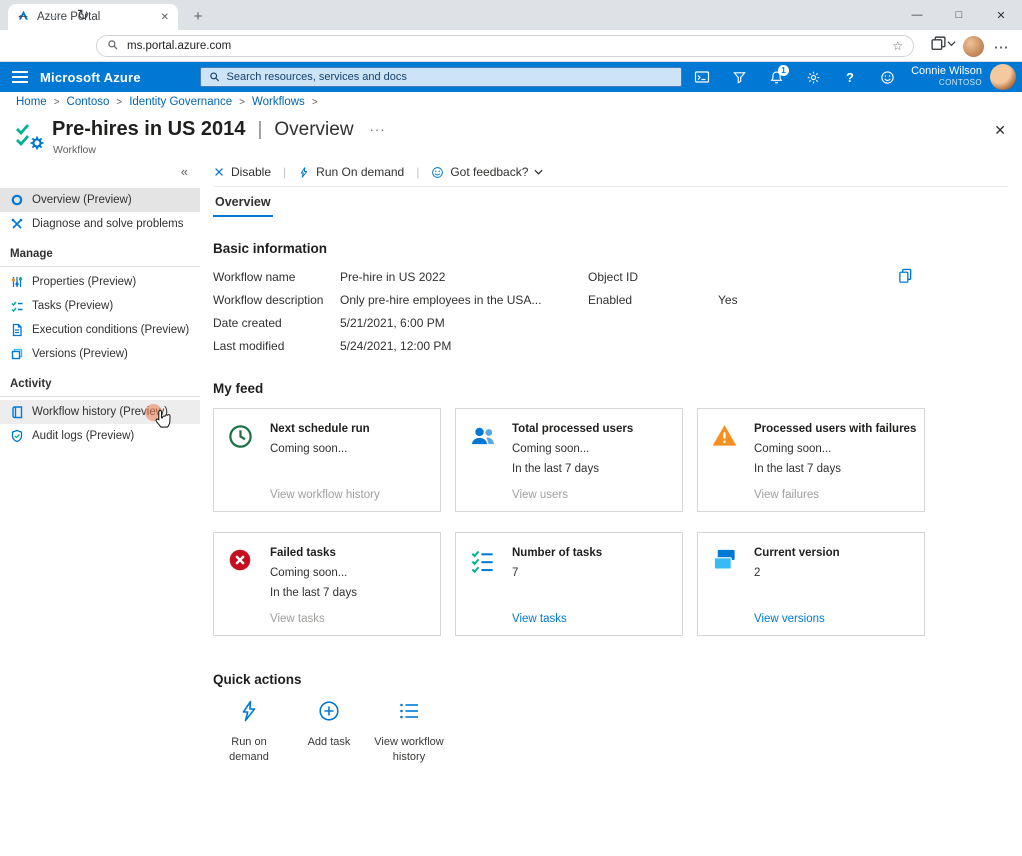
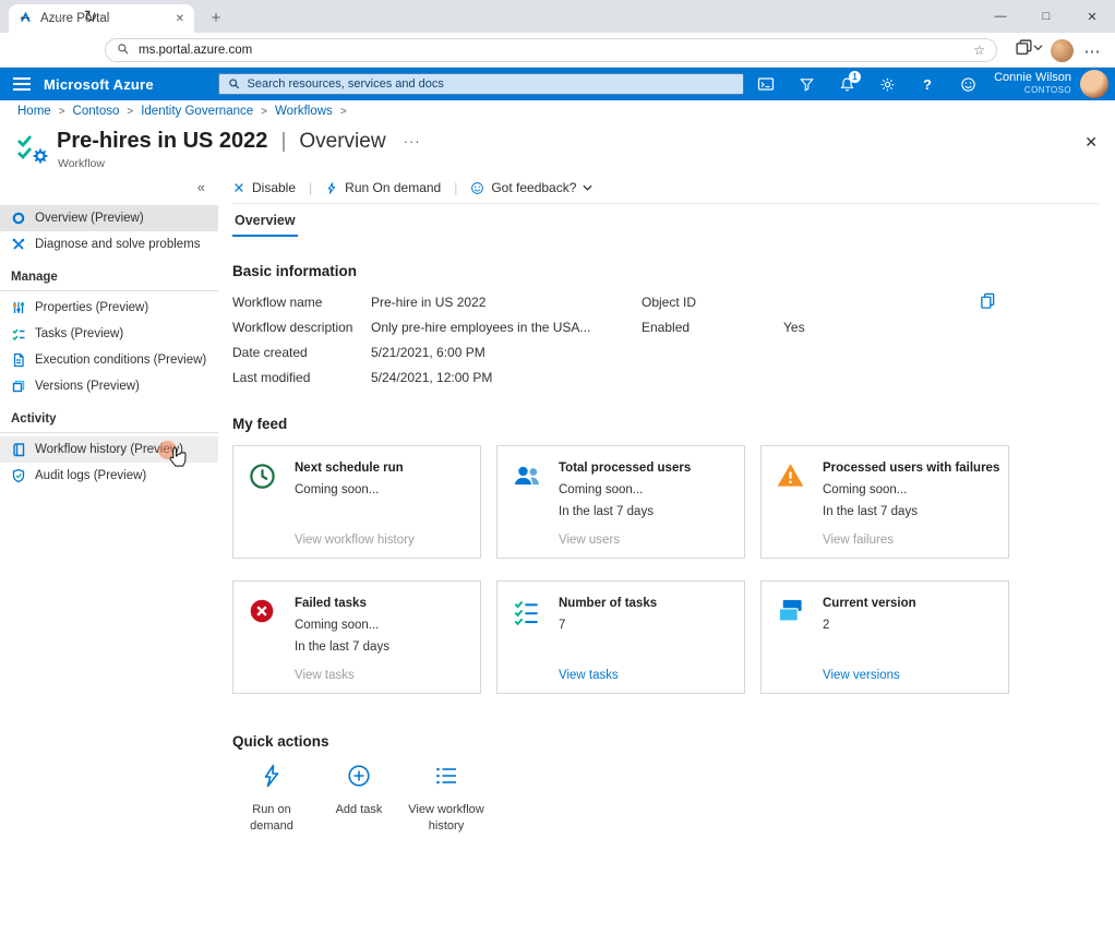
  Azure Portal
  ✕
  +
  —
  □
  ✕
  ←
  →
  ↻
  ms.portal.azure.com
  ☆
  ⋯
  Microsoft Azure
  Search resources, services and docs
  1
  ?
  Connie Wilson
  CONTOSO
  Home
  >
  Contoso
  >
  Identity Governance
  >
  Workflows
  >
- Pre-hires in US 2014
+ Pre-hires in US 2022
  |
  Overview
  ···
  Workflow
  ✕
  «
  Overview (Preview)
  Diagnose and solve problems
  Manage
  Properties (Preview)
  Tasks (Preview)
  Execution conditions (Preview)
  Versions (Preview)
  Activity
  Workflow history (Previe)
  Audit logs (Preview)
  Disable
  |
  Run On demand
  |
  Got feedback?
  Overview
  Basic information
  Workflow name
  Pre-hire in US 2022
  Object ID
  Workflow description
  Only pre-hire employees in the USA...
  Enabled
  Yes
  Date created
  5/21/2021, 6:00 PM
  Last modified
  5/24/2021, 12:00 PM
  My feed
  Next schedule run
  Coming soon...
  View workflow history
  Total processed users
  Coming soon...
  In the last 7 days
  View users
  Processed users with failures
  Coming soon...
  In the last 7 days
  View failures
  Failed tasks
  Coming soon...
  In the last 7 days
  View tasks
  Number of tasks
  7
  View tasks
  Current version
  2
  View versions
  Quick actions
  Run on demand
  Add task
  View workflow history
